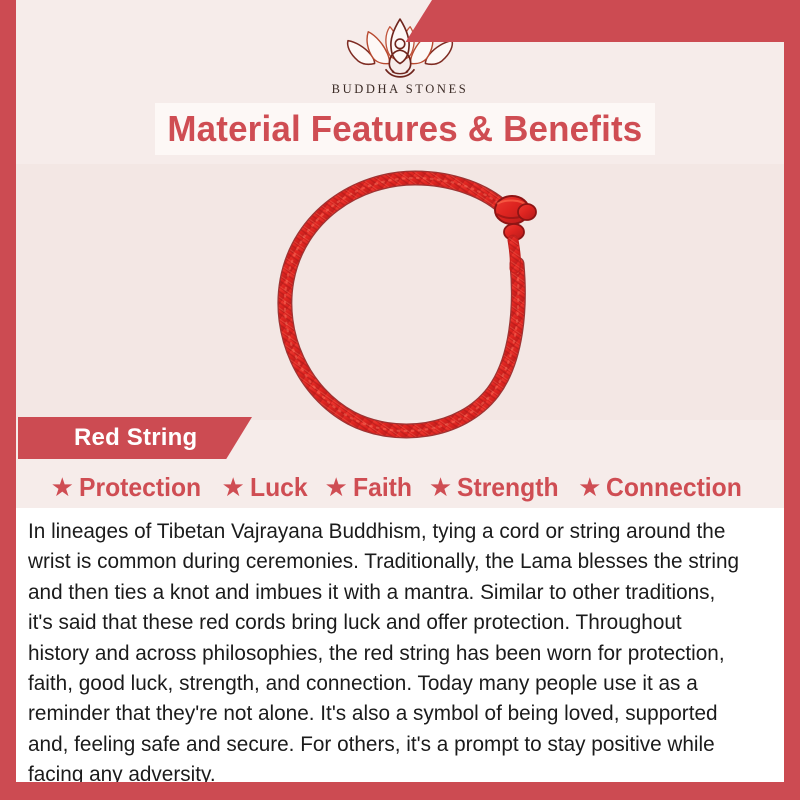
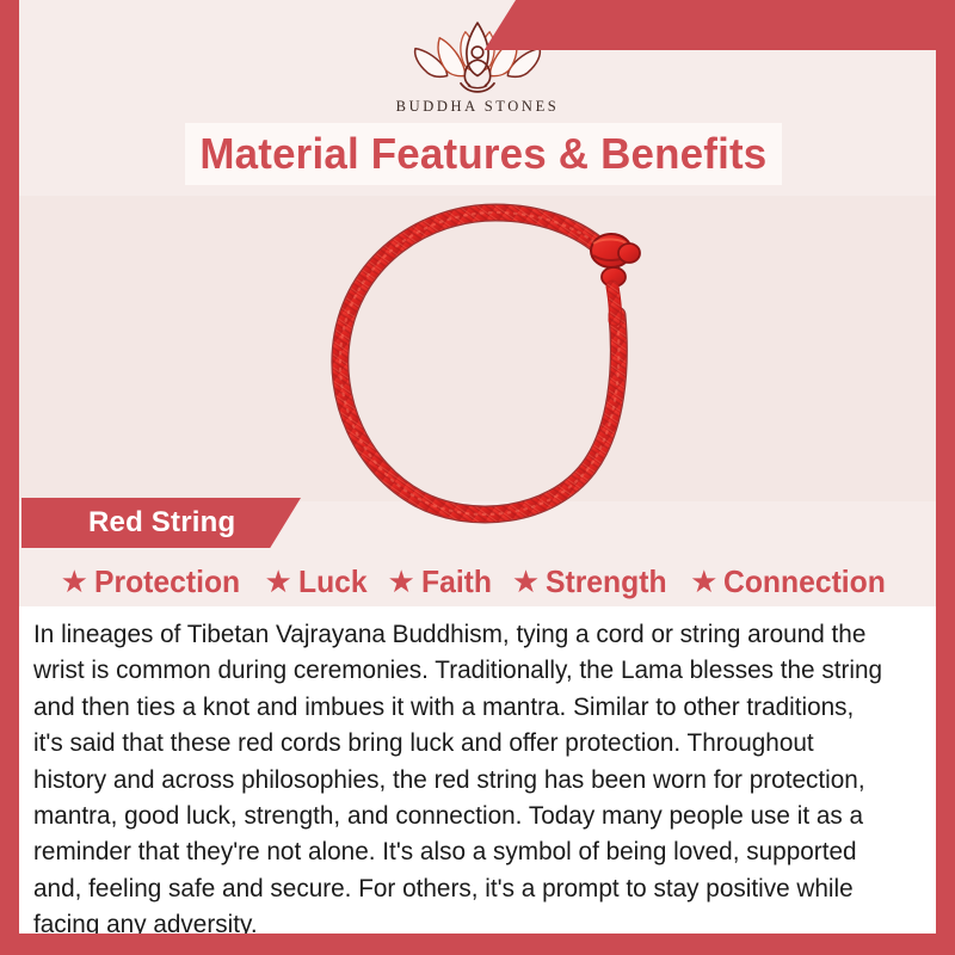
  BUDDHA STONES
  Material Features & Benefits
  Red String
  ★
  Protection
  ★
  Luck
  ★
  Faith
  ★
  Strength
  ★
  Connection
- In lineages of Tibetan Vajrayana Buddhism, tying a cord or string around the wrist is common during ceremonies. Traditionally, the Lama blesses the string and then ties a knot and imbues it with a mantra. Similar to other traditions, it's said that these red cords bring luck and offer protection. Throughout history and across philosophies, the red string has been worn for protection, faith, good luck, strength, and connection. Today many people use it as a reminder that they're not alone. It's also a symbol of being loved, supported and, feeling safe and secure. For others, it's a prompt to stay positive while facing any adversity.
+ In lineages of Tibetan Vajrayana Buddhism, tying a cord or string around the wrist is common during ceremonies. Traditionally, the Lama blesses the string and then ties a knot and imbues it with a mantra. Similar to other traditions, it's said that these red cords bring luck and offer protection. Throughout history and across philosophies, the red string has been worn for protection, mantra, good luck, strength, and connection. Today many people use it as a reminder that they're not alone. It's also a symbol of being loved, supported and, feeling safe and secure. For others, it's a prompt to stay positive while facing any adversity.
